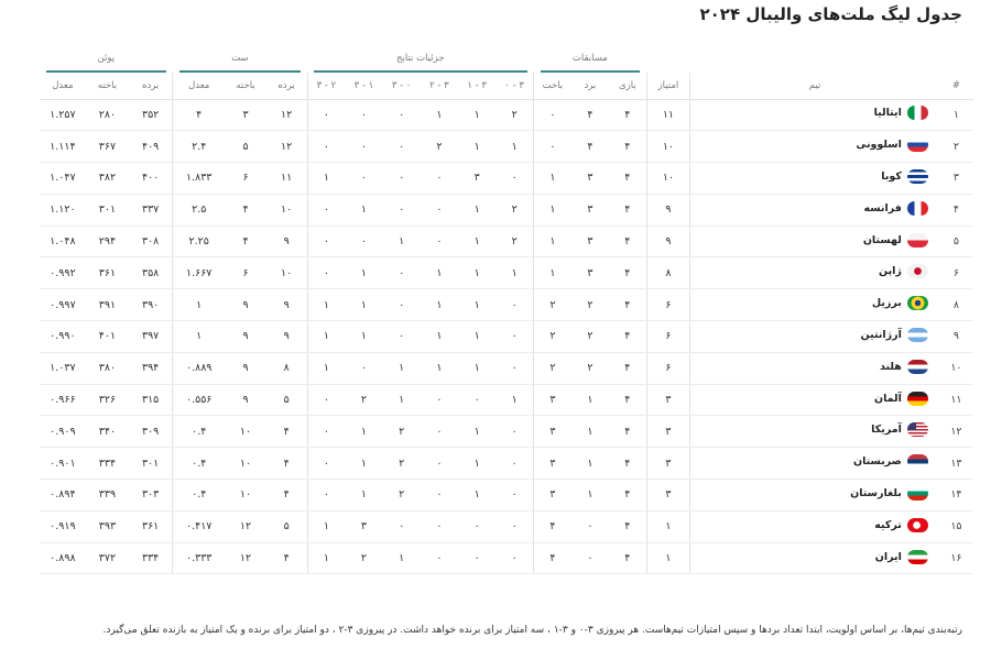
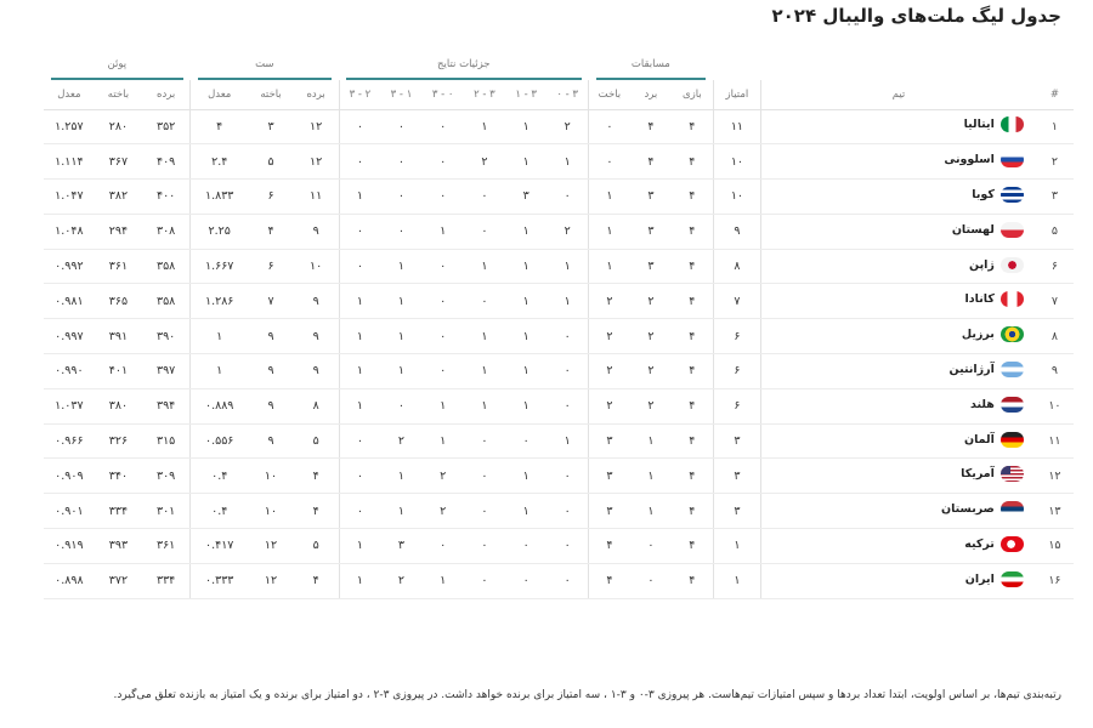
  جدول لیگ ملت‌های والیبال ۲۰۲۴
  	مسابقات	جزئیات نتایج	ست	پوئن
  #	تیم	امتیاز	بازی	برد	باخت	۳ - ۰	۳ - ۱	۳ - ۲	۰ - ۳	۱ - ۳	۲ - ۳	برده	باخته	معدل	برده	باخته	معدل
  ۱	ایتالیا	۱۱	۴	۴	۰	۲	۱	۱	۰	۰	۰	۱۲	۳	۴	۳۵۲	۲۸۰	۱.۲۵۷
  ۲	اسلوونی	۱۰	۴	۴	۰	۱	۱	۲	۰	۰	۰	۱۲	۵	۲.۴	۴۰۹	۳۶۷	۱.۱۱۴
  ۳	کوبا	۱۰	۴	۳	۱	۰	۳	۰	۰	۰	۱	۱۱	۶	۱.۸۳۳	۴۰۰	۳۸۲	۱.۰۴۷
- ۴	فرانسه	۹	۴	۳	۱	۲	۱	۰	۰	۱	۰	۱۰	۴	۲.۵	۳۳۷	۳۰۱	۱.۱۲۰
  ۵	لهستان	۹	۴	۳	۱	۲	۱	۰	۱	۰	۰	۹	۴	۲.۲۵	۳۰۸	۲۹۴	۱.۰۴۸
  ۶	ژاپن	۸	۴	۳	۱	۱	۱	۱	۰	۱	۰	۱۰	۶	۱.۶۶۷	۳۵۸	۳۶۱	۰.۹۹۲
+ ۷	کانادا	۷	۴	۲	۲	۱	۱	۰	۰	۱	۱	۹	۷	۱.۲۸۶	۳۵۸	۳۶۵	۰.۹۸۱
  ۸	برزیل	۶	۴	۲	۲	۰	۱	۱	۰	۱	۱	۹	۹	۱	۳۹۰	۳۹۱	۰.۹۹۷
  ۹	آرژانتین	۶	۴	۲	۲	۰	۱	۱	۰	۱	۱	۹	۹	۱	۳۹۷	۴۰۱	۰.۹۹۰
  ۱۰	هلند	۶	۴	۲	۲	۰	۱	۱	۱	۰	۱	۸	۹	۰.۸۸۹	۳۹۴	۳۸۰	۱.۰۳۷
  ۱۱	آلمان	۳	۴	۱	۳	۱	۰	۰	۱	۲	۰	۵	۹	۰.۵۵۶	۳۱۵	۳۲۶	۰.۹۶۶
  ۱۲	آمریکا	۳	۴	۱	۳	۰	۱	۰	۲	۱	۰	۴	۱۰	۰.۴	۳۰۹	۳۴۰	۰.۹۰۹
  ۱۳	صربستان	۳	۴	۱	۳	۰	۱	۰	۲	۱	۰	۴	۱۰	۰.۴	۳۰۱	۳۳۴	۰.۹۰۱
- ۱۴	بلغارستان	۳	۴	۱	۳	۰	۱	۰	۲	۱	۰	۴	۱۰	۰.۴	۳۰۳	۳۳۹	۰.۸۹۴
  ۱۵	ترکیه	۱	۴	۰	۴	۰	۰	۰	۰	۳	۱	۵	۱۲	۰.۴۱۷	۳۶۱	۳۹۳	۰.۹۱۹
  ۱۶	ایران	۱	۴	۰	۴	۰	۰	۰	۱	۲	۱	۴	۱۲	۰.۳۳۳	۳۳۴	۳۷۲	۰.۸۹۸
  رتبه‌بندی تیم‌ها، بر اساس اولویت، ابتدا تعداد بردها و سپس امتیازات تیم‌هاست. هر پیروزی ۳-۰ و ۳-۱ ، سه امتیاز برای برنده خواهد داشت. در پیروزی ۳-۲ ، دو امتیاز برای برنده و یک امتیاز به بازنده تعلق می‌گیرد.
